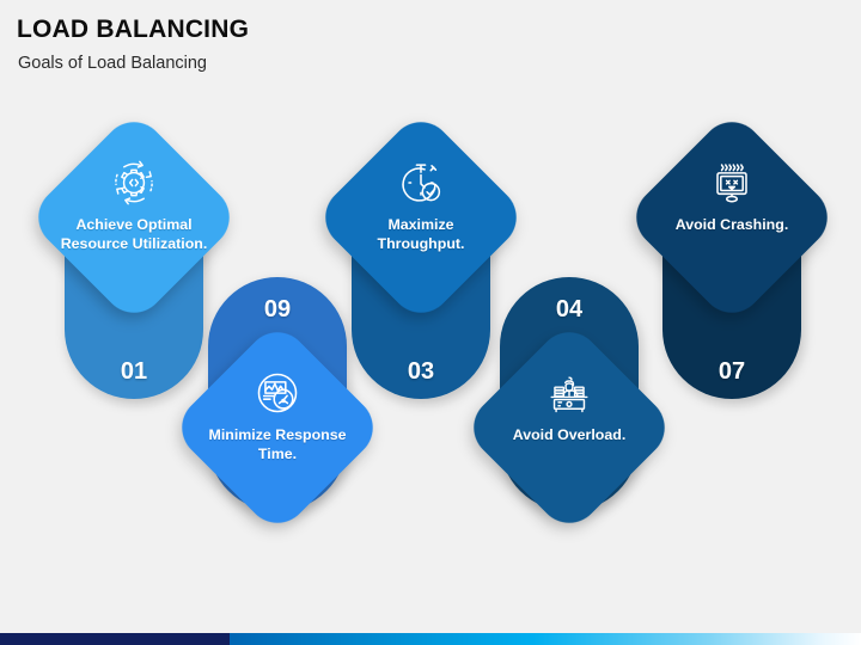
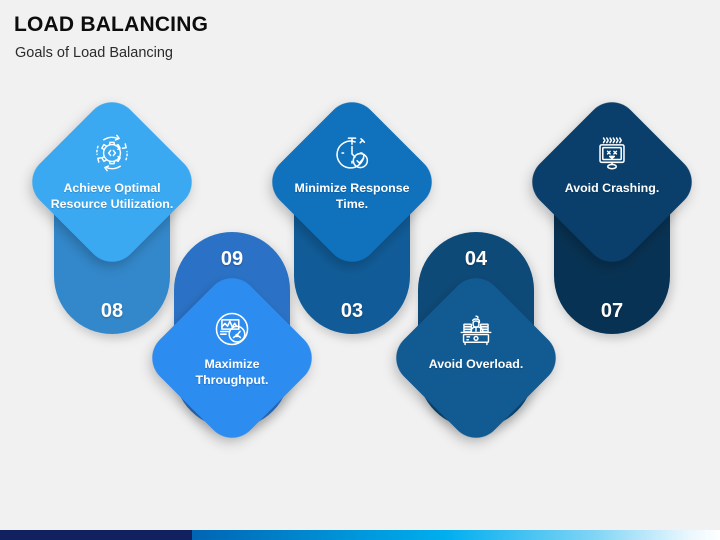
  LOAD BALANCING
  Goals of Load Balancing
  Achieve Optimal Resource Utilization.
- 01
+ 08
- Minimize Response Time.
+ Maximize Throughput.
  09
- Maximize Throughput.
+ Minimize Response Time.
  03
  Avoid Overload.
  04
  Avoid Crashing.
  07
